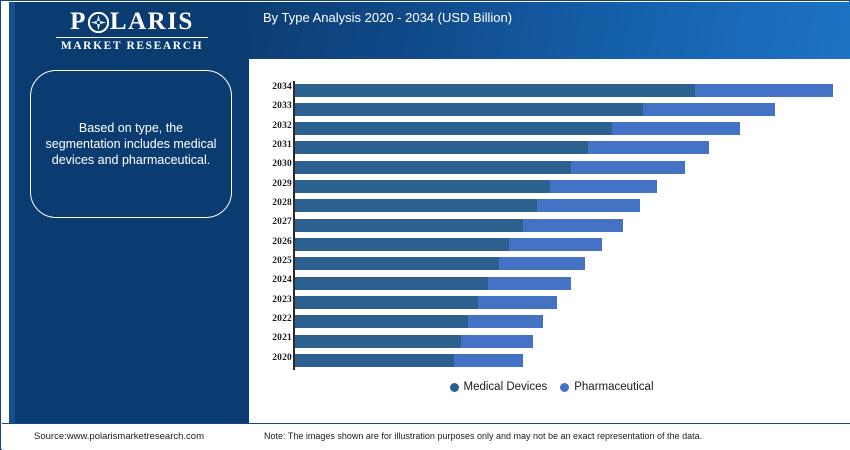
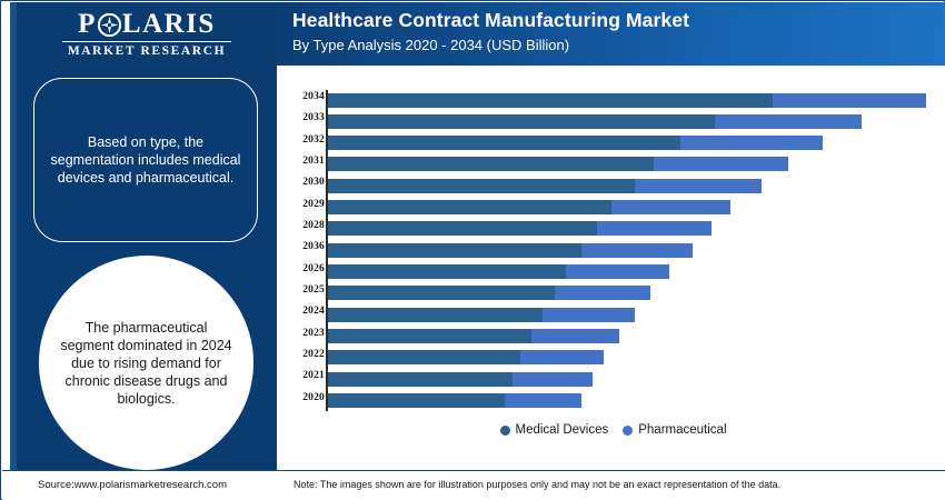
  P
  LARIS
  MARKET RESEARCH
  Based on type, the segmentation includes medical devices and pharmaceutical.
+ The pharmaceutical segment dominated in 2024 due to rising demand for chronic disease drugs and biologics.
+ Healthcare Contract Manufacturing Market
  By Type Analysis 2020 - 2034 (USD Billion)
  2034
  2033
  2032
  2031
  2030
  2029
  2028
- 2027
+ 2036
  2026
  2025
  2024
  2023
  2022
  2021
  2020
  Medical Devices
  Pharmaceutical
  Source:www.polarismarketresearch.com
  Note: The images shown are for illustration purposes only and may not be an exact representation of the data.
